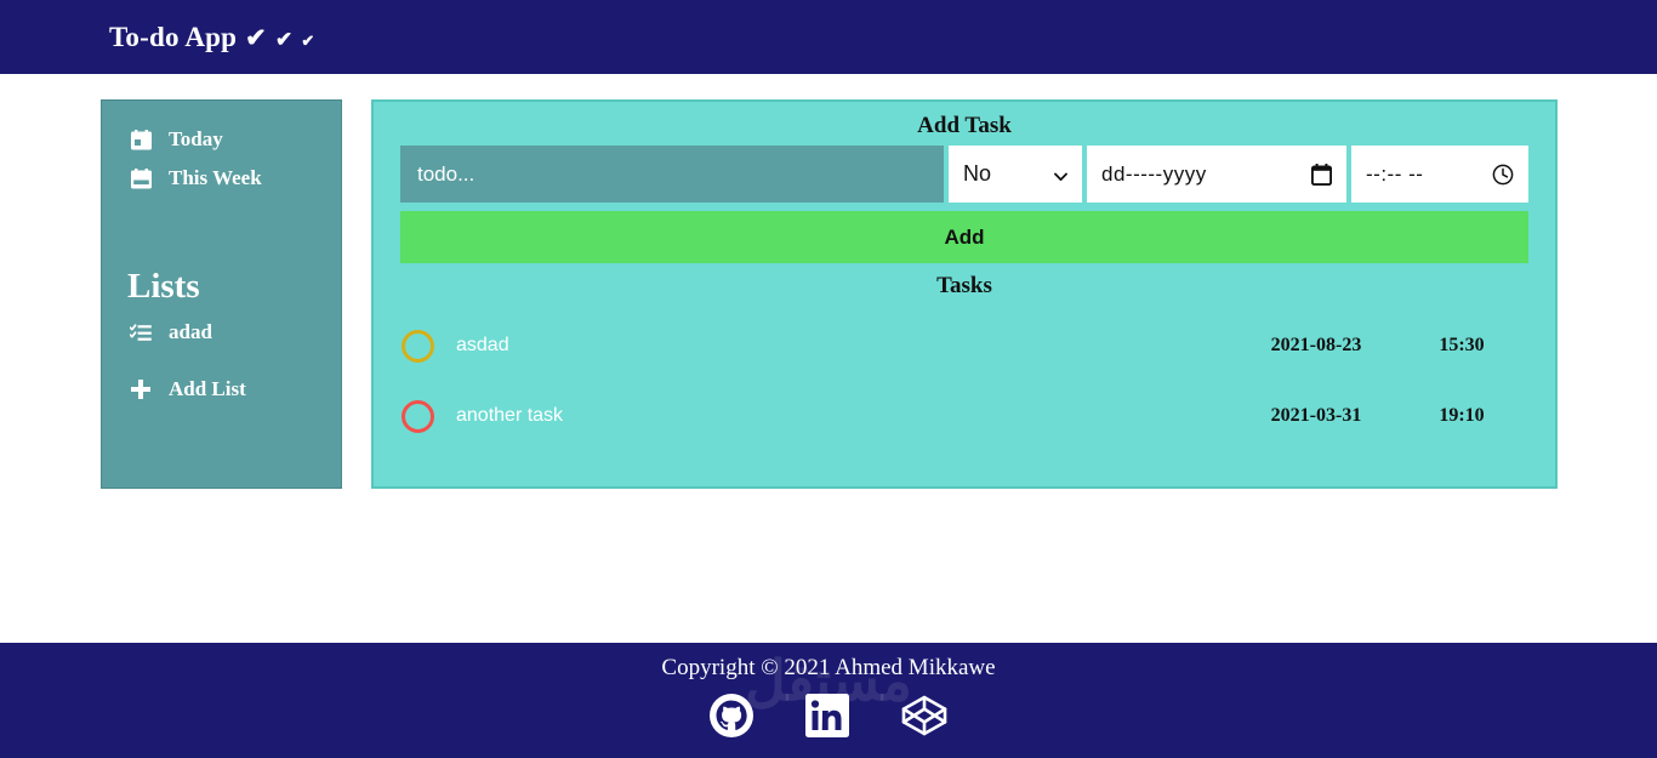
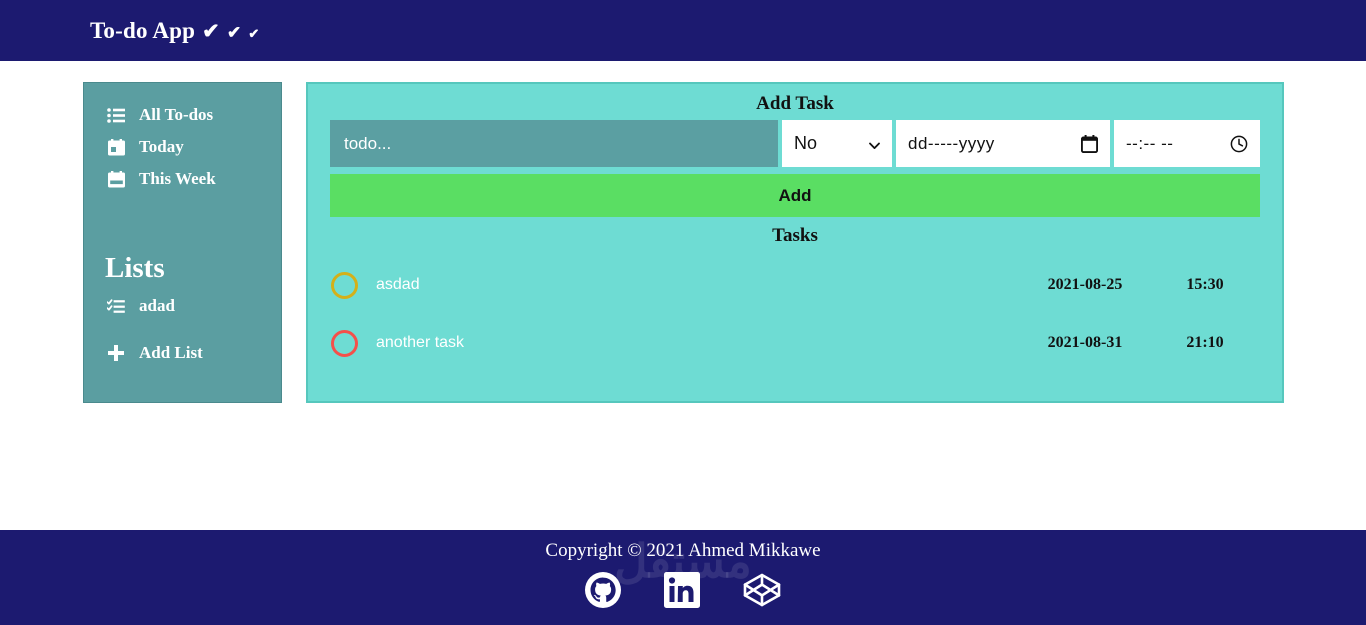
  To-do App
  ✔
  ✔
  ✔
+ All To-dos
  Today
  This Week
  Lists
  adad
  Add List
  Add Task
  todo...
  No
  dd-----yyyy
  --:-- --
  Add
  Tasks
  asdad
- 2021-08-23
+ 2021-08-25
  15:30
  another task
- 2021-03-31
+ 2021-08-31
- 19:10
+ 21:10
  مستقل
  Copyright © 2021 Ahmed Mikkawe
